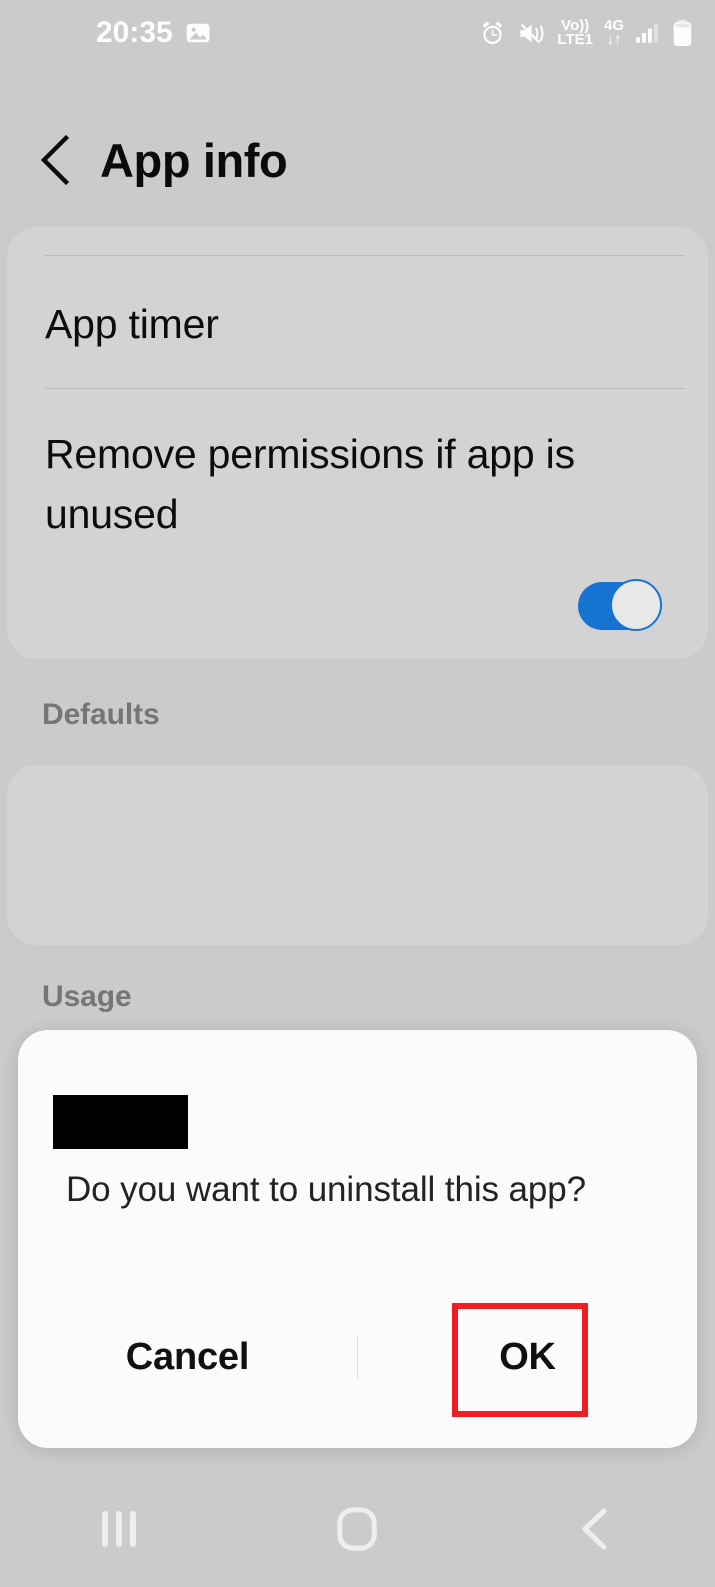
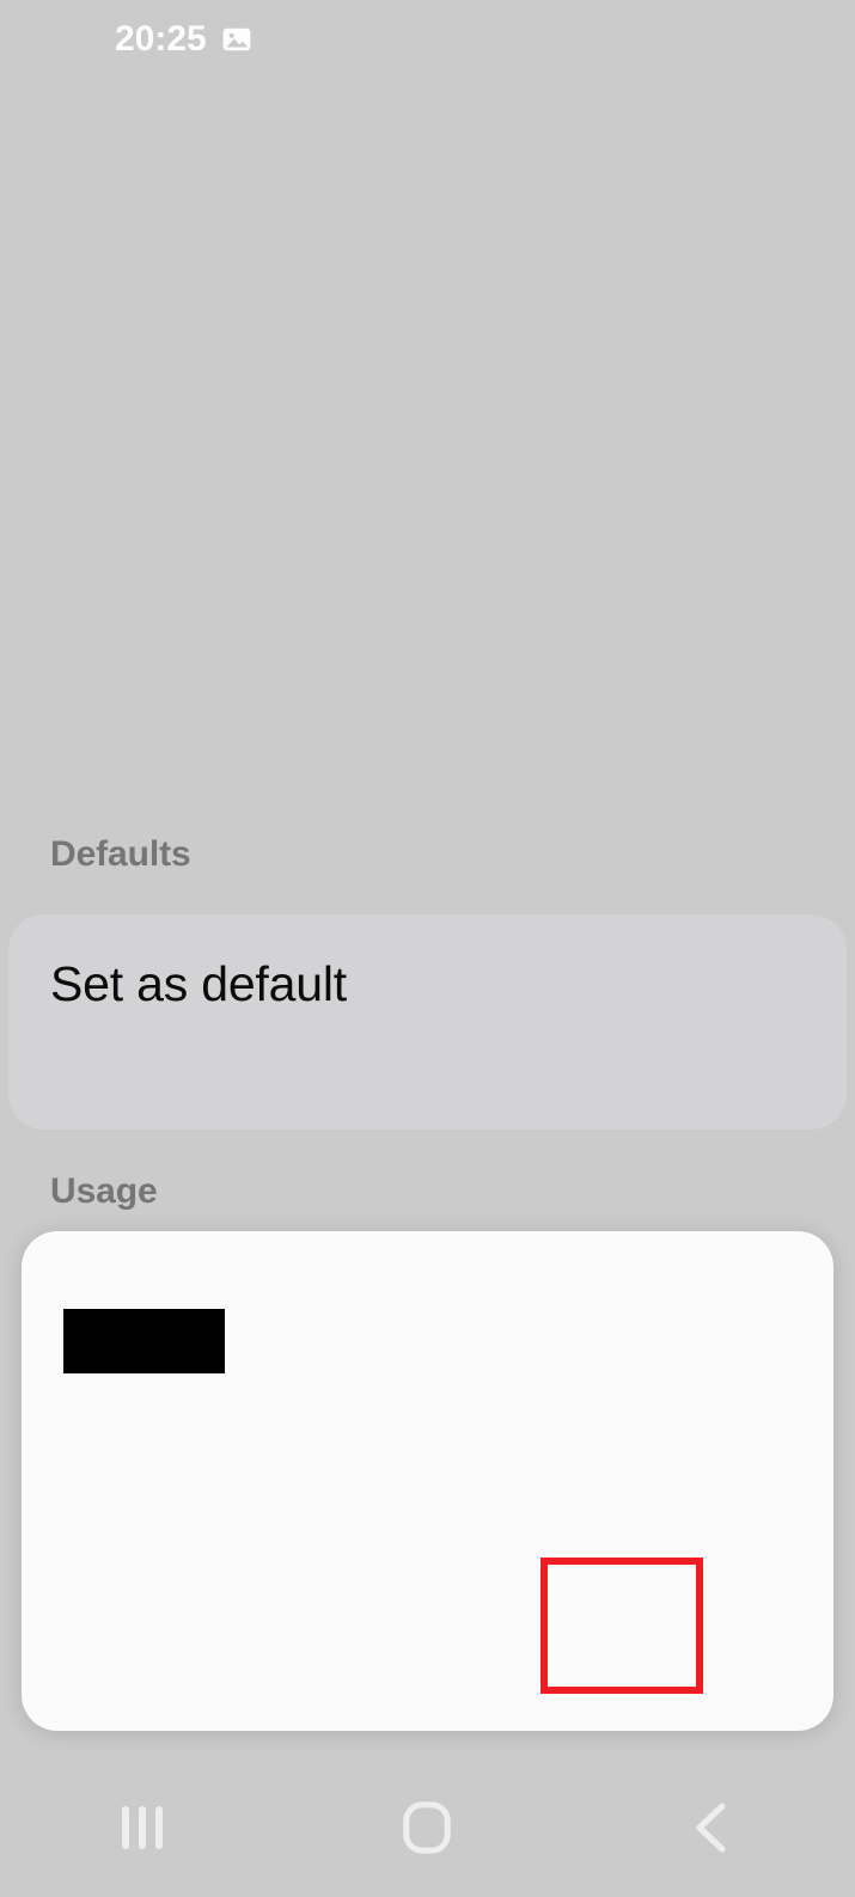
- 20:35
+ 20:25
- Vo))
- LTE1
- 4G
- ↓↑
- App info
- App timer
- Remove permissions if app is unused
  Defaults
+ Set as default
  Usage
- Do you want to uninstall this app?
- Cancel
- OK
